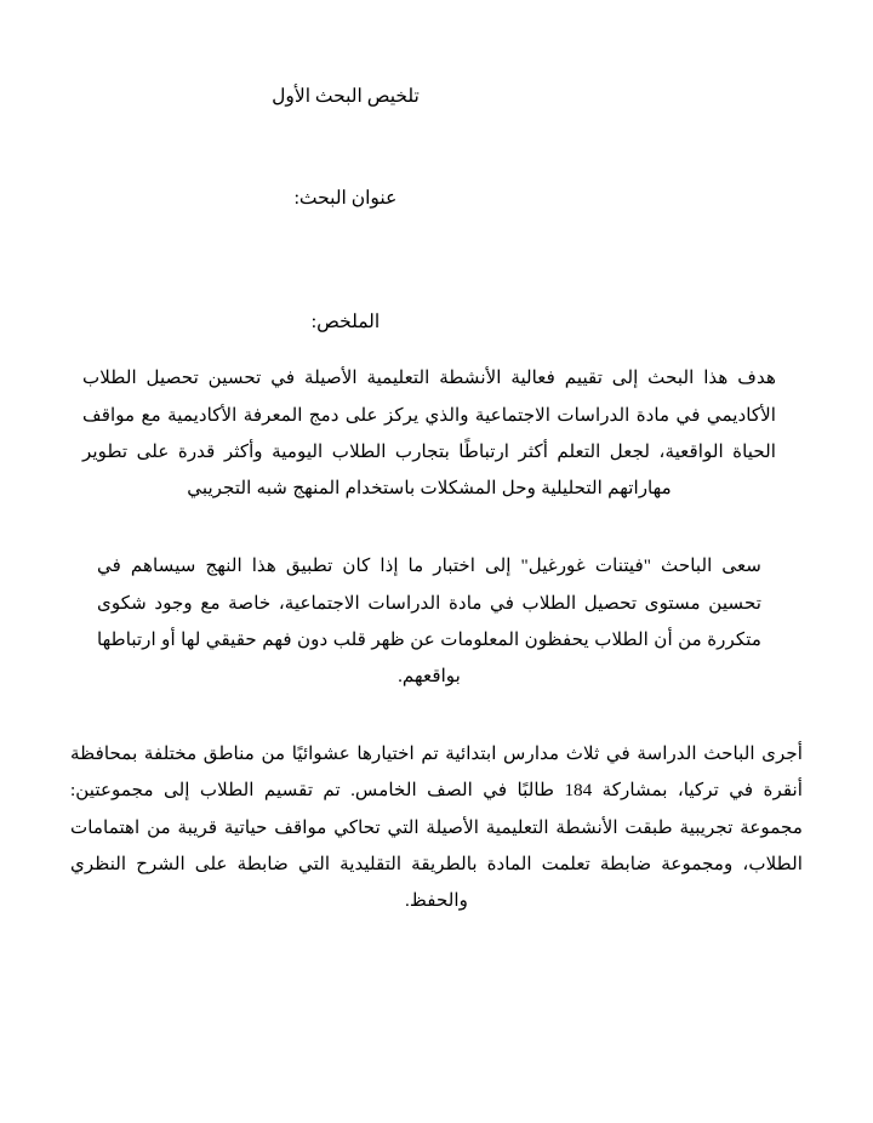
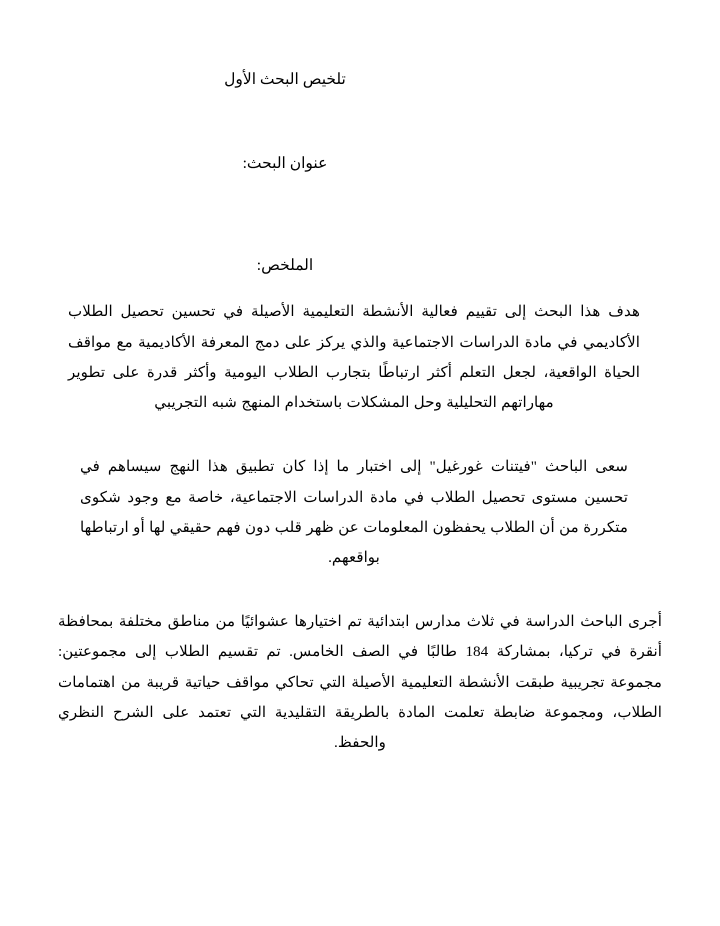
  تلخيص البحث الأول
  عنوان البحث:
  الملخص:
  هدف هذا البحث إلى تقييم فعالية الأنشطة التعليمية الأصيلة في تحسين تحصيل الطلاب الأكاديمي في مادة الدراسات الاجتماعية والذي يركز على دمج المعرفة الأكاديمية مع مواقف الحياة الواقعية، لجعل التعلم أكثر ارتباطًا بتجارب الطلاب اليومية وأكثر قدرة على تطوير مهاراتهم التحليلية وحل المشكلات باستخدام المنهج شبه التجريبي
  سعى الباحث "فيتنات غورغيل" إلى اختبار ما إذا كان تطبيق هذا النهج سيساهم في تحسين مستوى تحصيل الطلاب في مادة الدراسات الاجتماعية، خاصة مع وجود شكوى متكررة من أن الطلاب يحفظون المعلومات عن ظهر قلب دون فهم حقيقي لها أو ارتباطها بواقعهم.
- أجرى الباحث الدراسة في ثلاث مدارس ابتدائية تم اختيارها عشوائيًا من مناطق مختلفة بمحافظة أنقرة في تركيا، بمشاركة 184 طالبًا في الصف الخامس. تم تقسيم الطلاب إلى مجموعتين: مجموعة تجريبية طبقت الأنشطة التعليمية الأصيلة التي تحاكي مواقف حياتية قريبة من اهتمامات الطلاب، ومجموعة ضابطة تعلمت المادة بالطريقة التقليدية التي ضابطة على الشرح النظري والحفظ.
+ أجرى الباحث الدراسة في ثلاث مدارس ابتدائية تم اختيارها عشوائيًا من مناطق مختلفة بمحافظة أنقرة في تركيا، بمشاركة 184 طالبًا في الصف الخامس. تم تقسيم الطلاب إلى مجموعتين: مجموعة تجريبية طبقت الأنشطة التعليمية الأصيلة التي تحاكي مواقف حياتية قريبة من اهتمامات الطلاب، ومجموعة ضابطة تعلمت المادة بالطريقة التقليدية التي تعتمد على الشرح النظري والحفظ.
